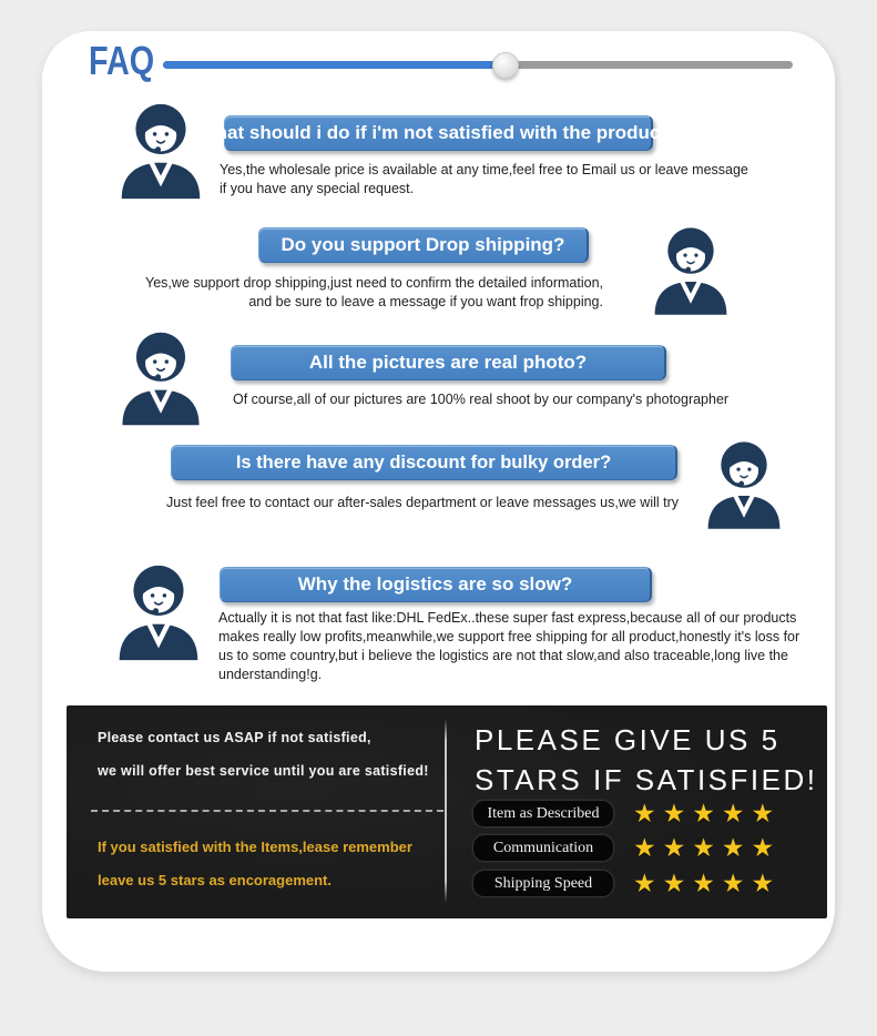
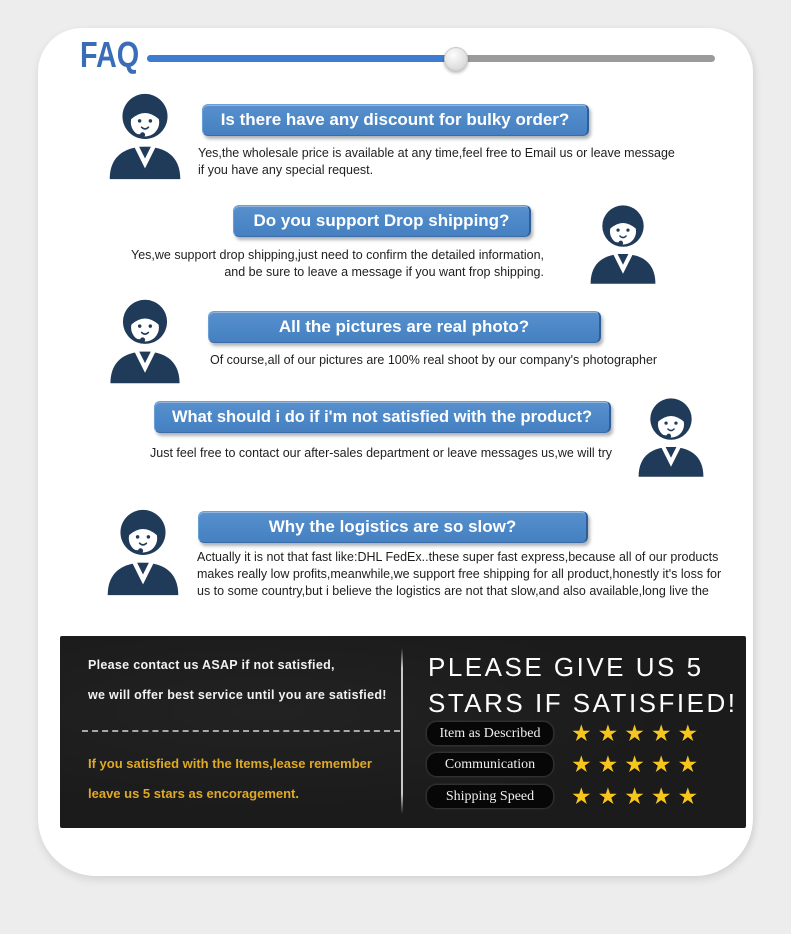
  FAQ
- What should i do if i'm not satisfied with the product?
+ Is there have any discount for bulky order?
  Yes,the wholesale price is available at any time,feel free to Email us or leave message
  if you have any special request.
  Do you support Drop shipping?
  Yes,we support drop shipping,just need to confirm the detailed information,
  and be sure to leave a message if you want frop shipping.
  All the pictures are real photo?
  Of course,all of our pictures are 100% real shoot by our company's photographer
- Is there have any discount for bulky order?
+ What should i do if i'm not satisfied with the product?
  Just feel free to contact our after-sales department or leave messages us,we will try
  Why the logistics are so slow?
  Actually it is not that fast like:DHL FedEx..these super fast express,because all of our products
  makes really low profits,meanwhile,we support free shipping for all product,honestly it's loss for
- us to some country,but i believe the logistics are not that slow,and also traceable,long live the
+ us to some country,but i believe the logistics are not that slow,and also available,long live the
- understanding!g.
  Please contact us ASAP if not satisfied,
  we will offer best service until you are satisfied!
  If you satisfied with the Items,lease remember
  leave us 5 stars as encoragement.
  PLEASE GIVE US 5
  STARS IF SATISFIED!
  Item as Described
  ★★★★★
  Communication
  ★★★★★
  Shipping Speed
  ★★★★★
